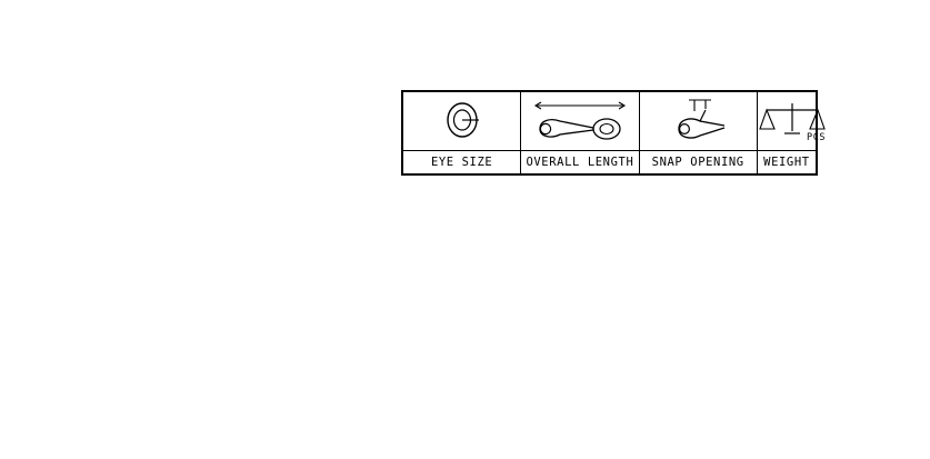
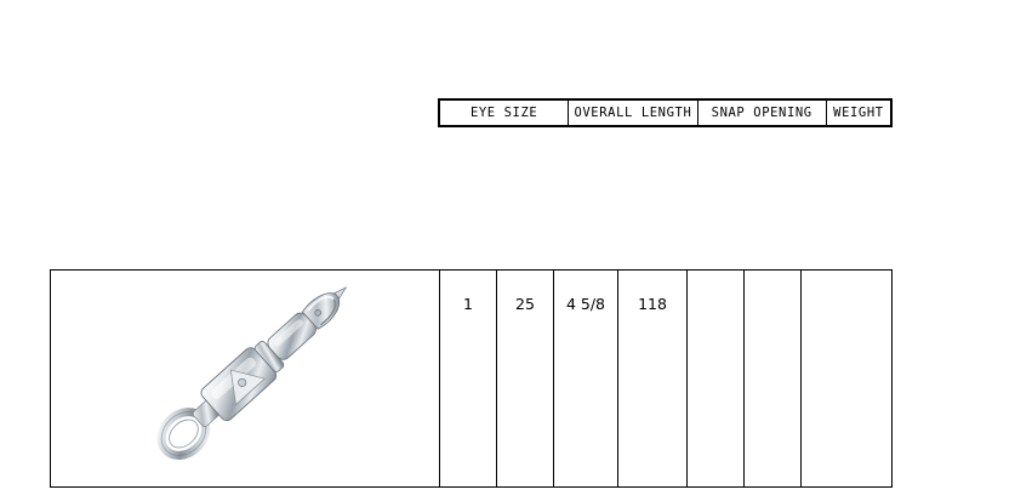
- 			PCS
  EYE SIZE	OVERALL LENGTH	SNAP OPENING	WEIGHT
+ 	1	25	4 5/8	118
